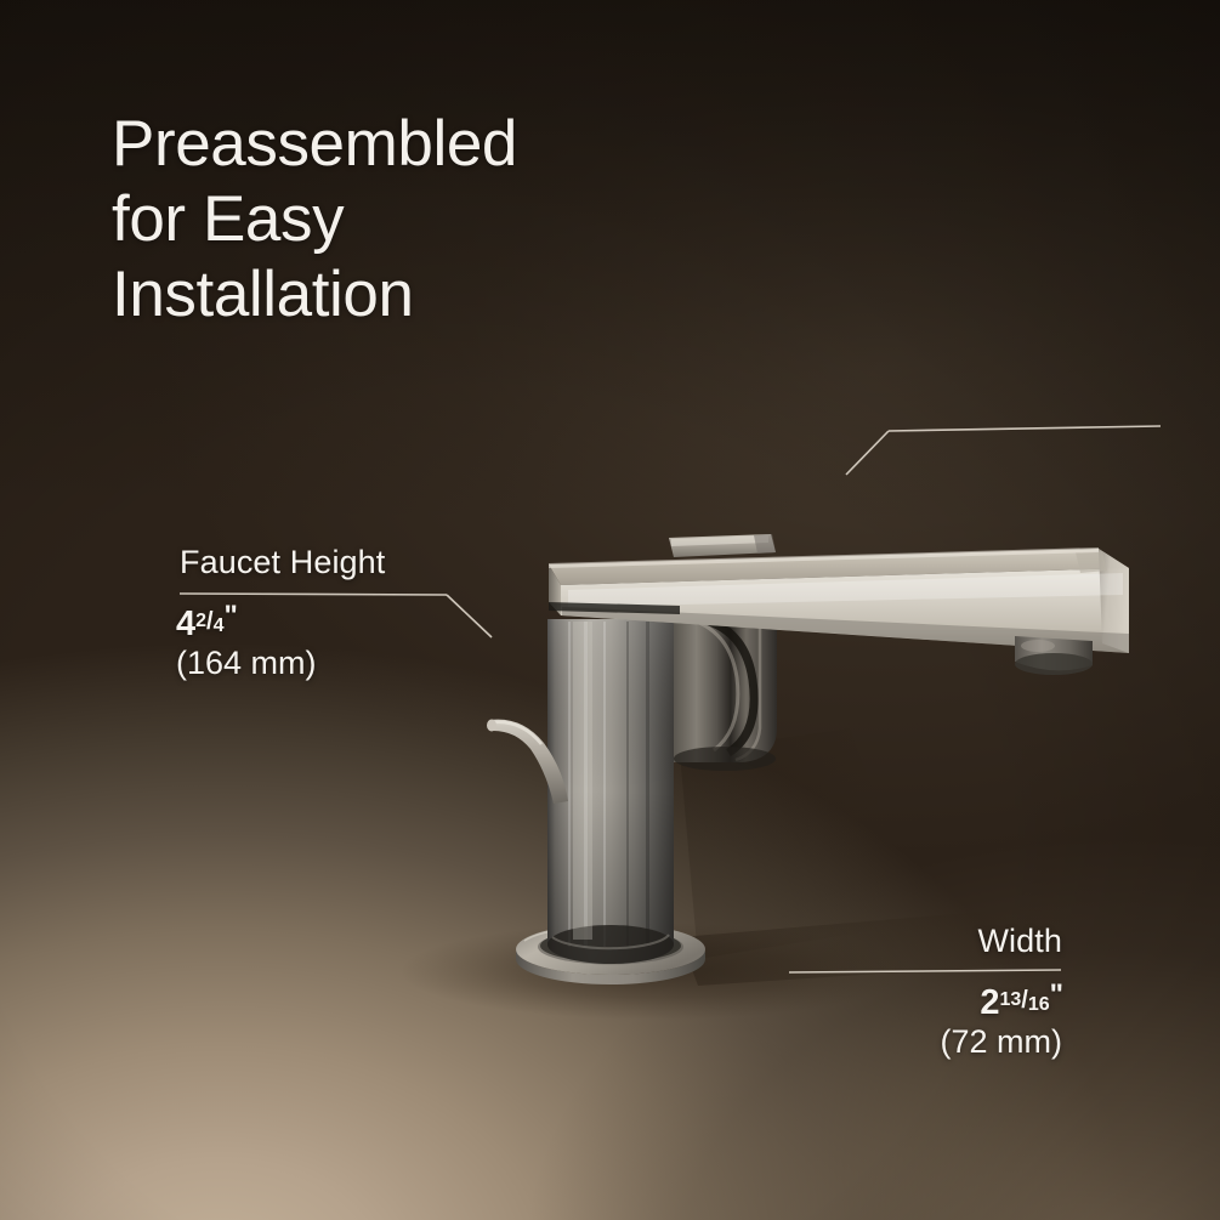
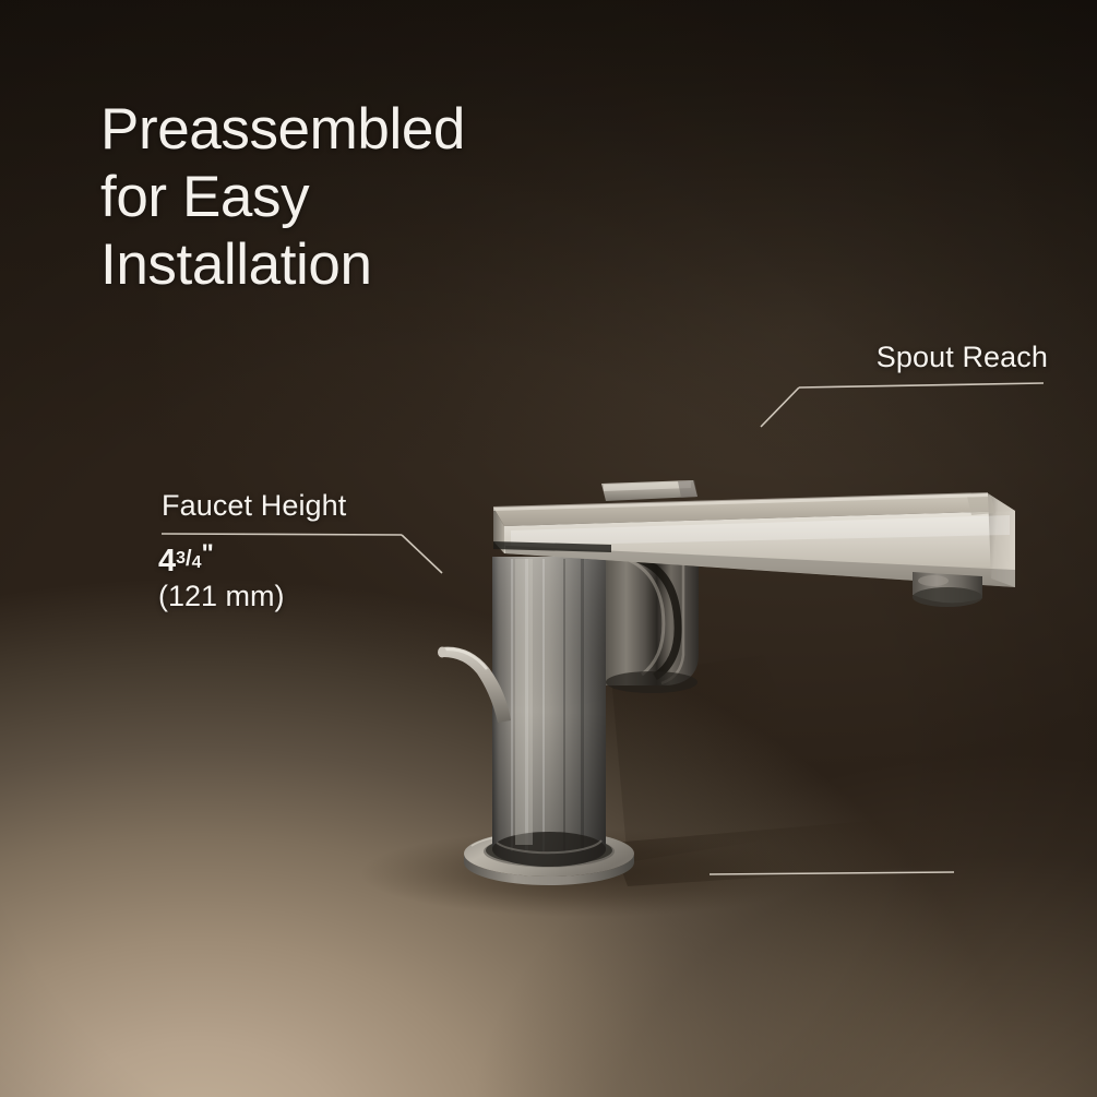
  Preassembled
  for Easy
  Installation
+ Spout Reach
  Faucet Height
- 42/4"
+ 43/4"
- (164 mm)
+ (121 mm)
- Width
- 213/16"
- (72 mm)
